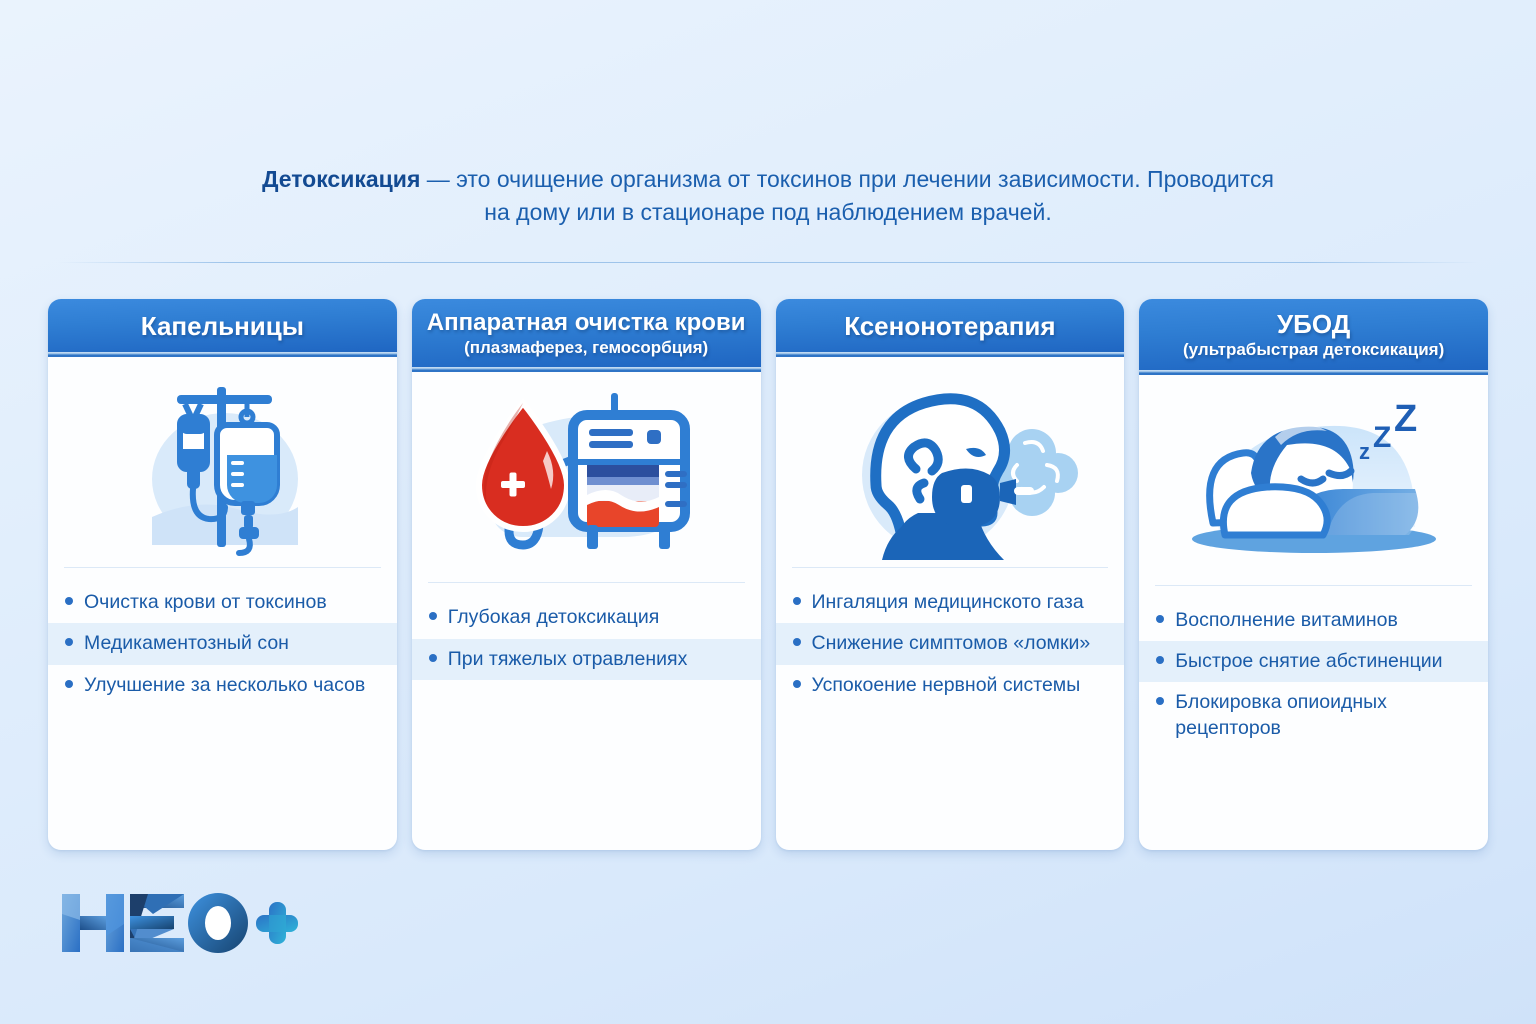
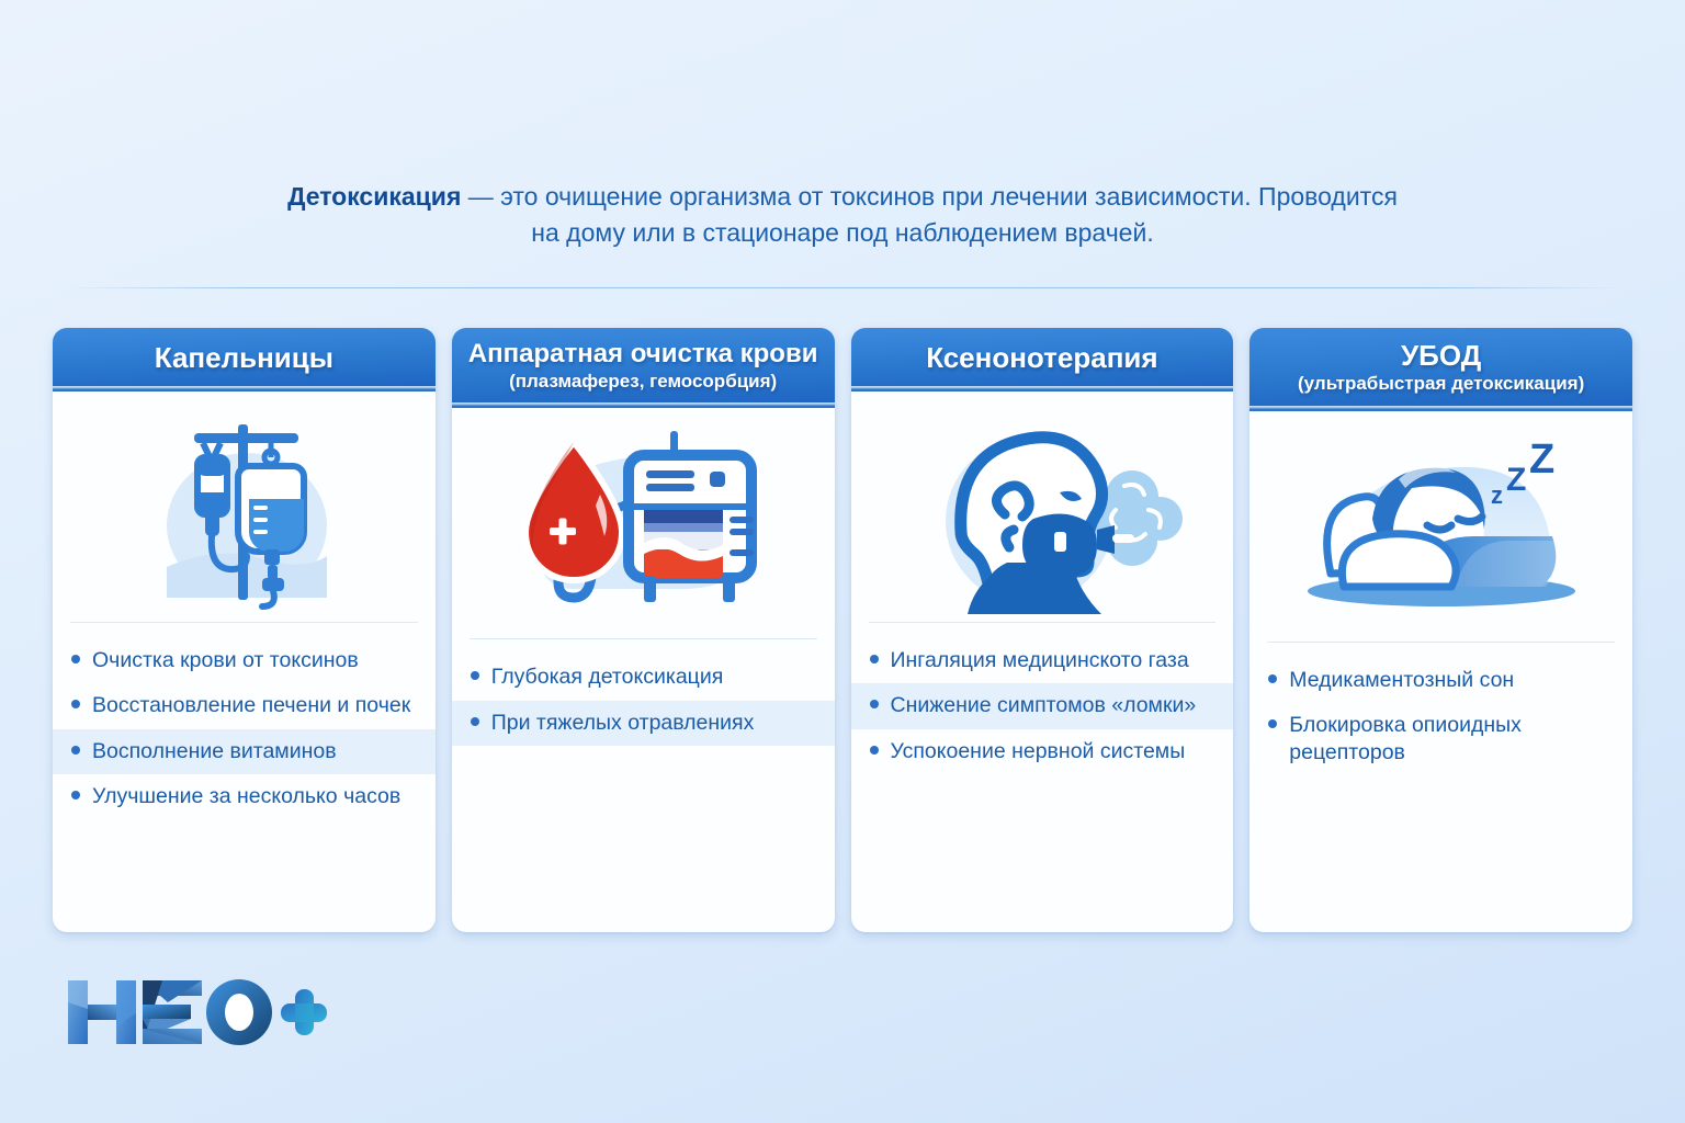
  Детоксикация — это очищение организма от токсинов при лечении зависимости. Проводится
  на дому или в стационаре под наблюдением врачей.
  Капельницы
  Очистка крови от токсинов
+ Восстановление печени и почек
- Медикаментозный сон
+ Восполнение витаминов
  Улучшение за несколько часов
  Аппаратная очистка крови
  (плазмаферез, гемосорбция)
  Глубокая детоксикация
  При тяжелых отравлениях
  Ксенонотерапия
  Ингаляция медицинското газа
  Снижение симптомов «ломки»
  Успокоение нервной системы
  УБОД
  (ультрабыстрая детоксикация)
  z
  Z
  Z
- Восполнение витаминов
+ Медикаментозный сон
- Быстрое снятие абстиненции
  Блокировка опиоидных рецепторов
